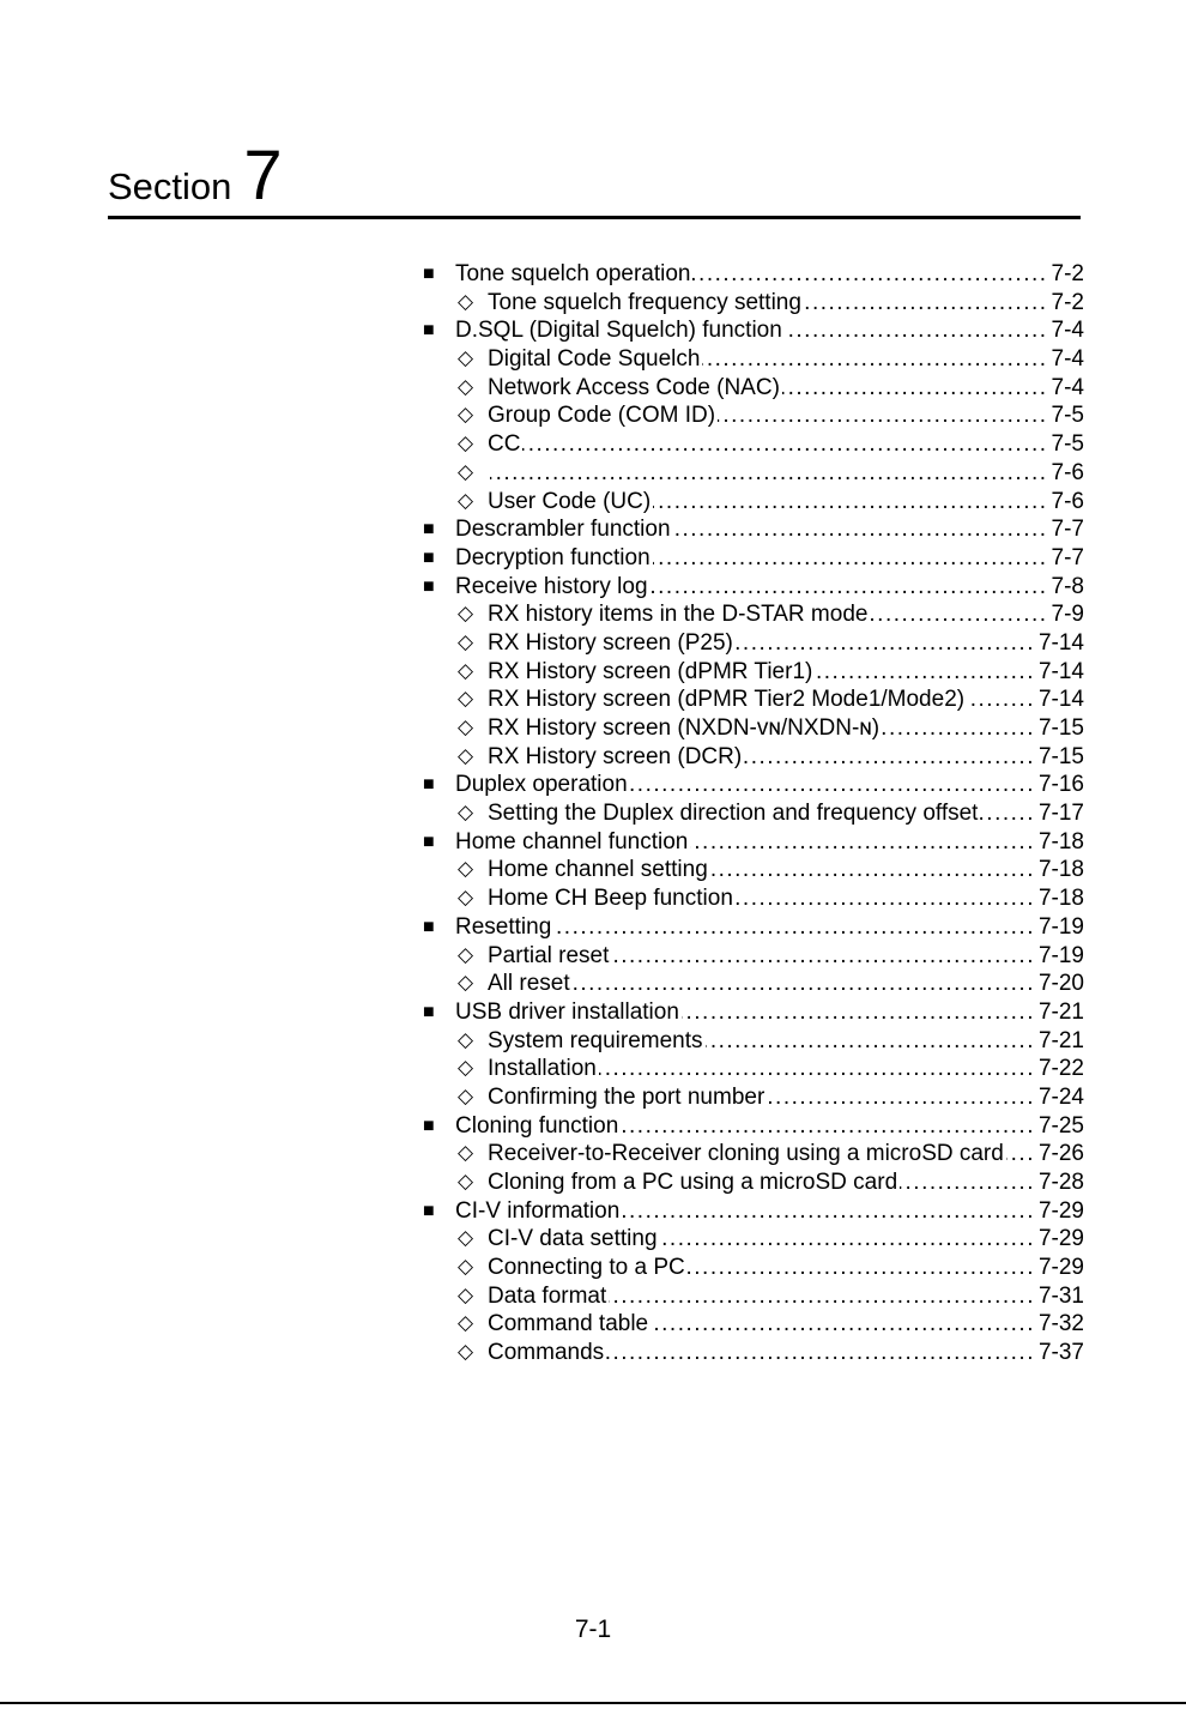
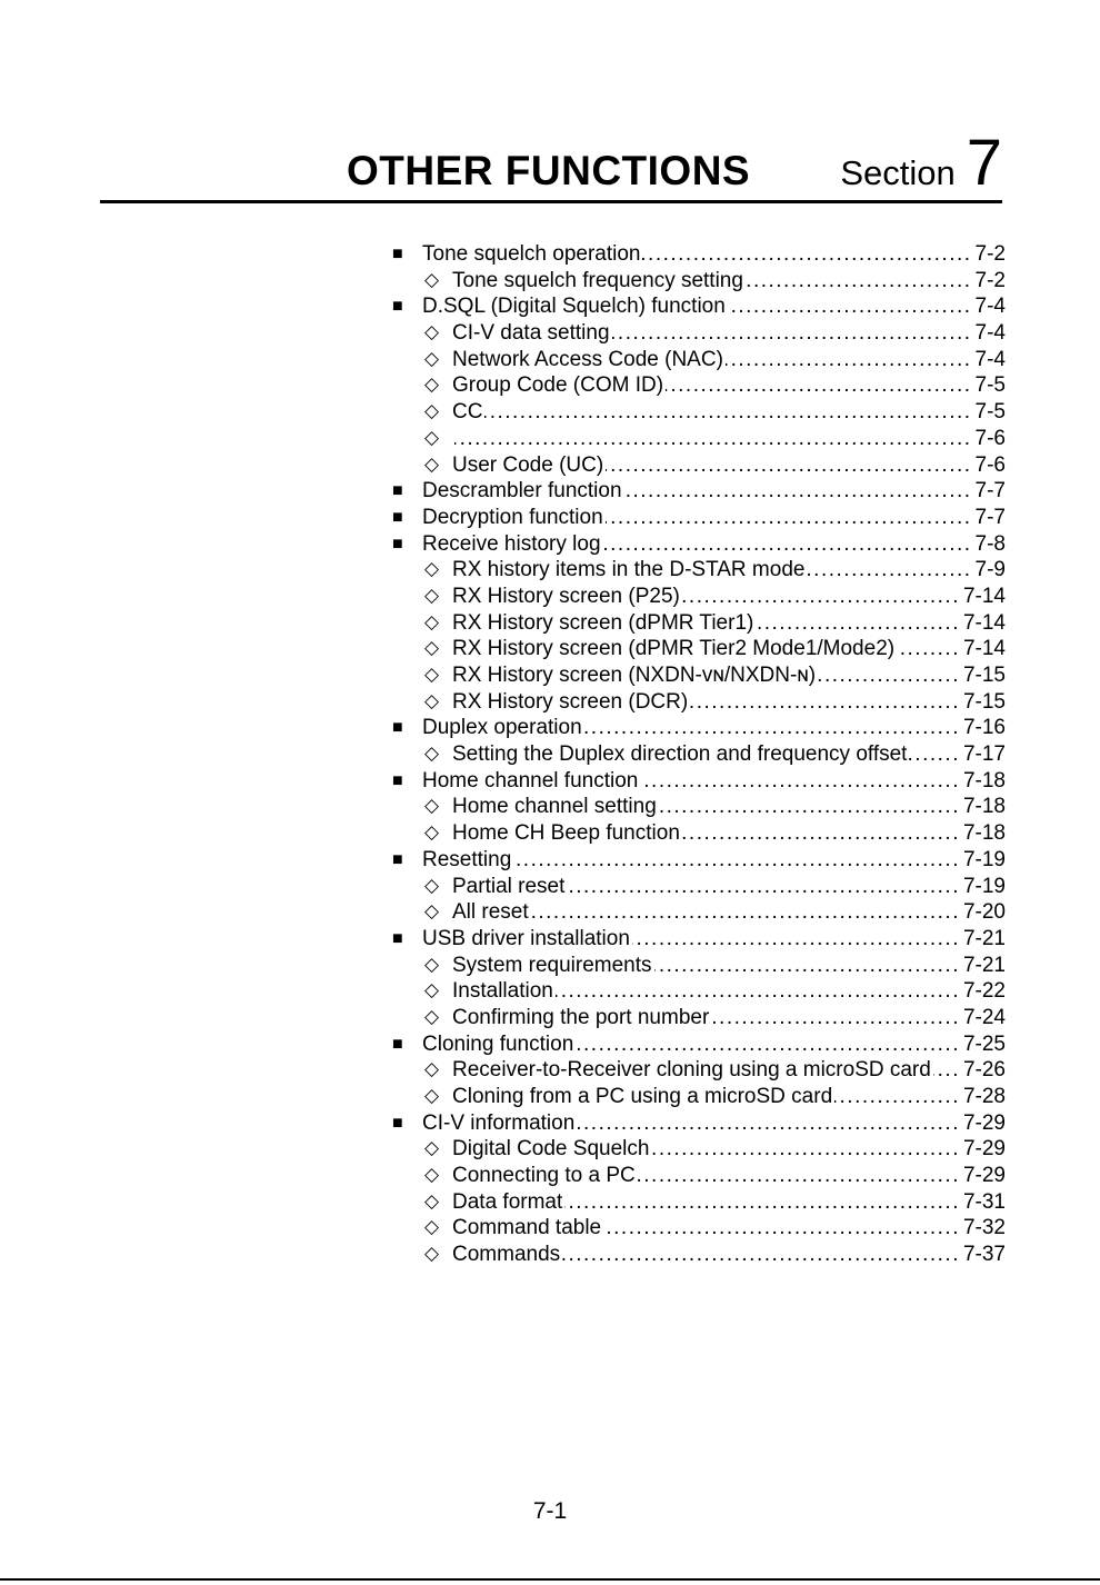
+ OTHER FUNCTIONS
  Section
  7
  ■
  Tone squelch operation
  7-2
  ◇
  Tone squelch frequency setting
  7-2
  ■
  D.SQL (Digital Squelch) function
  7-4
  ◇
- Digital Code Squelch
+ CI-V data setting
  7-4
  ◇
  Network Access Code (NAC)
  7-4
  ◇
  Group Code (COM ID)
  7-5
  ◇
  CC
  7-5
  ◇
  7-6
  ◇
  User Code (UC)
  7-6
  ■
  Descrambler function
  7-7
  ■
  Decryption function
  7-7
  ■
  Receive history log
  7-8
  ◇
  RX history items in the D-STAR mode
  7-9
  ◇
  RX History screen (P25)
  7-14
  ◇
  RX History screen (dPMR Tier1)
  7-14
  ◇
  RX History screen (dPMR Tier2 Mode1/Mode2)
  7-14
  ◇
  RX History screen (NXDN-ᴠɴ/NXDN-ɴ)
  7-15
  ◇
  RX History screen (DCR)
  7-15
  ■
  Duplex operation
  7-16
  ◇
  Setting the Duplex direction and frequency offset
  7-17
  ■
  Home channel function
  7-18
  ◇
  Home channel setting
  7-18
  ◇
  Home CH Beep function
  7-18
  ■
  Resetting
  7-19
  ◇
  Partial reset
  7-19
  ◇
  All reset
  7-20
  ■
  USB driver installation
  7-21
  ◇
  System requirements
  7-21
  ◇
  Installation
  7-22
  ◇
  Confirming the port number
  7-24
  ■
  Cloning function
  7-25
  ◇
  Receiver-to-Receiver cloning using a microSD card
  7-26
  ◇
  Cloning from a PC using a microSD card
  7-28
  ■
  CI-V information
  7-29
  ◇
- CI-V data setting
+ Digital Code Squelch
  7-29
  ◇
  Connecting to a PC
  7-29
  ◇
  Data format
  7-31
  ◇
  Command table
  7-32
  ◇
  Commands
  7-37
  7-1
